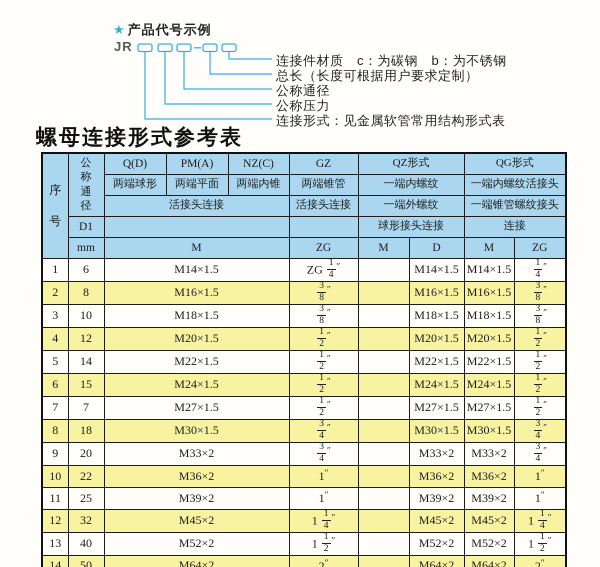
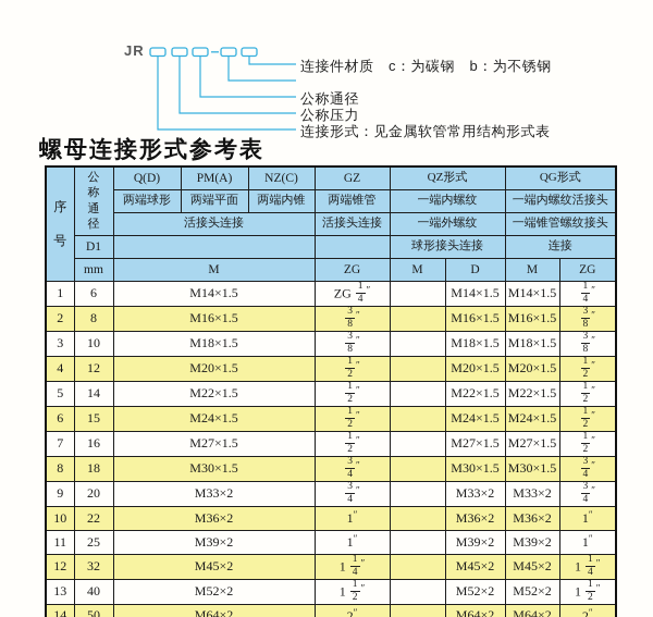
- ★ 产品代号示例
  JR
  连接件材质 c：为碳钢 b：为不锈钢
- 总长（长度可根据用户要求定制）
  公称通径
  公称压力
  连接形式：见金属软管常用结构形式表
  螺母连接形式参考表
  序号	公称通径	Q(D)	PM(A)	NZ(C)	GZ	QZ形式	QG形式
  两端球形	两端平面	两端内锥	两端锥管	一端内螺纹	一端内螺纹活接头
  活接头连接	活接头连接	一端外螺纹	一端锥管螺纹接头
  D1			球形接头连接	连接
  mm	M	ZG	M	D	M	ZG
  1	6	M14×1.5	ZG 14″		M14×1.5	M14×1.5	14″
  2	8	M16×1.5	38″		M16×1.5	M16×1.5	38″
  3	10	M18×1.5	38″		M18×1.5	M18×1.5	38″
  4	12	M20×1.5	12″		M20×1.5	M20×1.5	12″
  5	14	M22×1.5	12″		M22×1.5	M22×1.5	12″
  6	15	M24×1.5	12″		M24×1.5	M24×1.5	12″
- 7	7	M27×1.5	12″		M27×1.5	M27×1.5	12″
+ 7	16	M27×1.5	12″		M27×1.5	M27×1.5	12″
  8	18	M30×1.5	34″		M30×1.5	M30×1.5	34″
  9	20	M33×2	34″		M33×2	M33×2	34″
  10	22	M36×2	1″		M36×2	M36×2	1″
  11	25	M39×2	1″		M39×2	M39×2	1″
  12	32	M45×2	1 14″		M45×2	M45×2	1 14″
  13	40	M52×2	1 12″		M52×2	M52×2	1 12″
  14	50	M64×2	2″		M64×2	M64×2	2″
